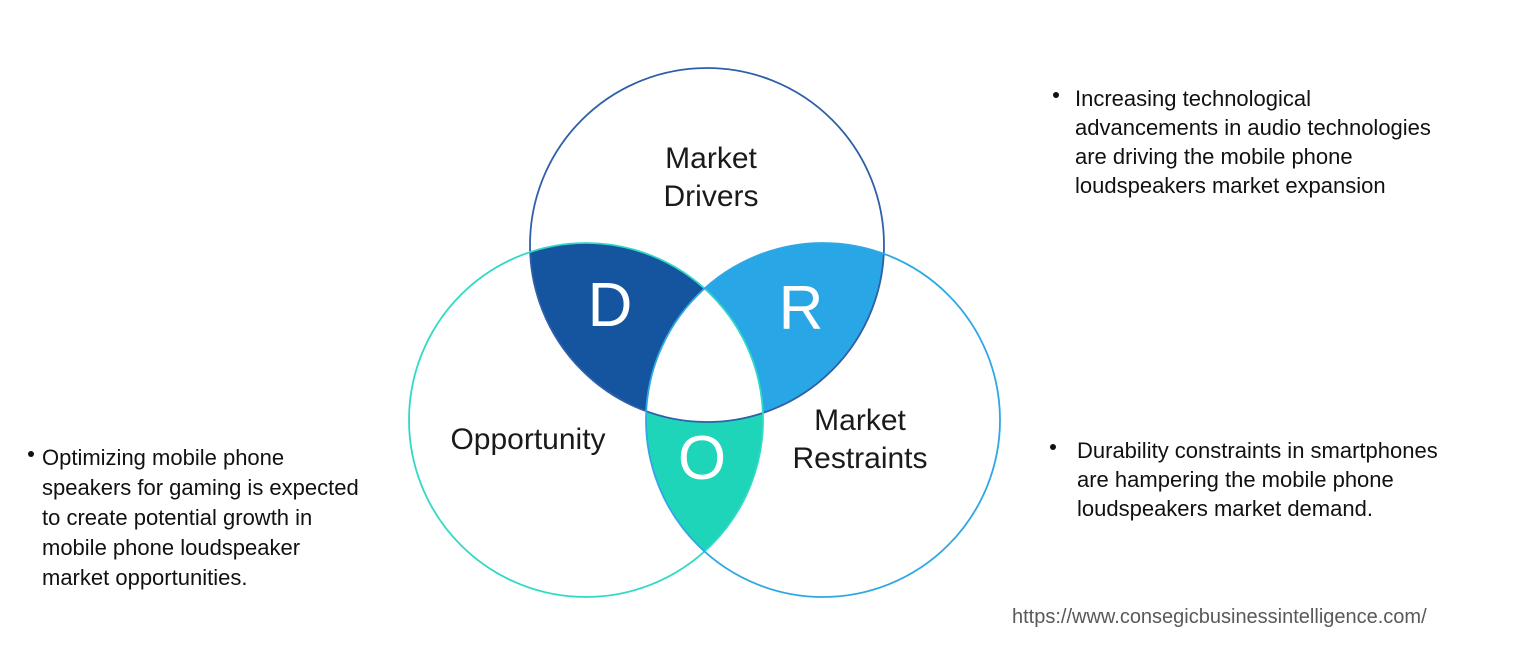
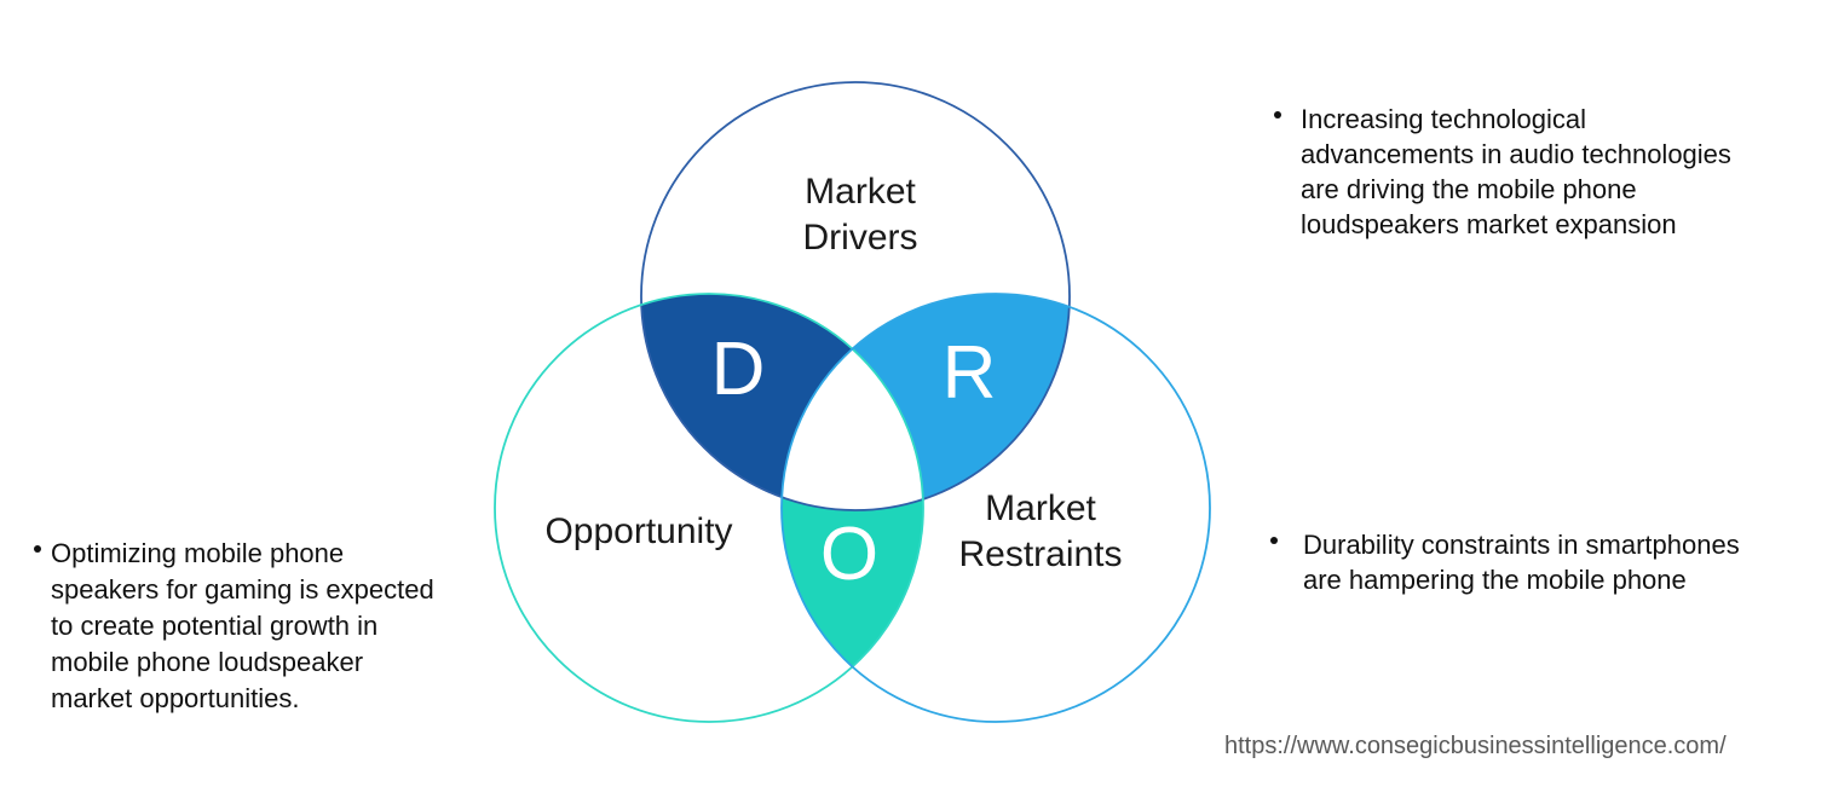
  Market
  Drivers
  Opportunity
  Market
  Restraints
  D
  R
  O
  Increasing technological
  advancements in audio technologies
  are driving the mobile phone
  loudspeakers market expansion
  Durability constraints in smartphones
  are hampering the mobile phone
- loudspeakers market demand.
  Optimizing mobile phone
  speakers for gaming is expected
  to create potential growth in
  mobile phone loudspeaker
  market opportunities.
  https://www.consegicbusinessintelligence.com/
